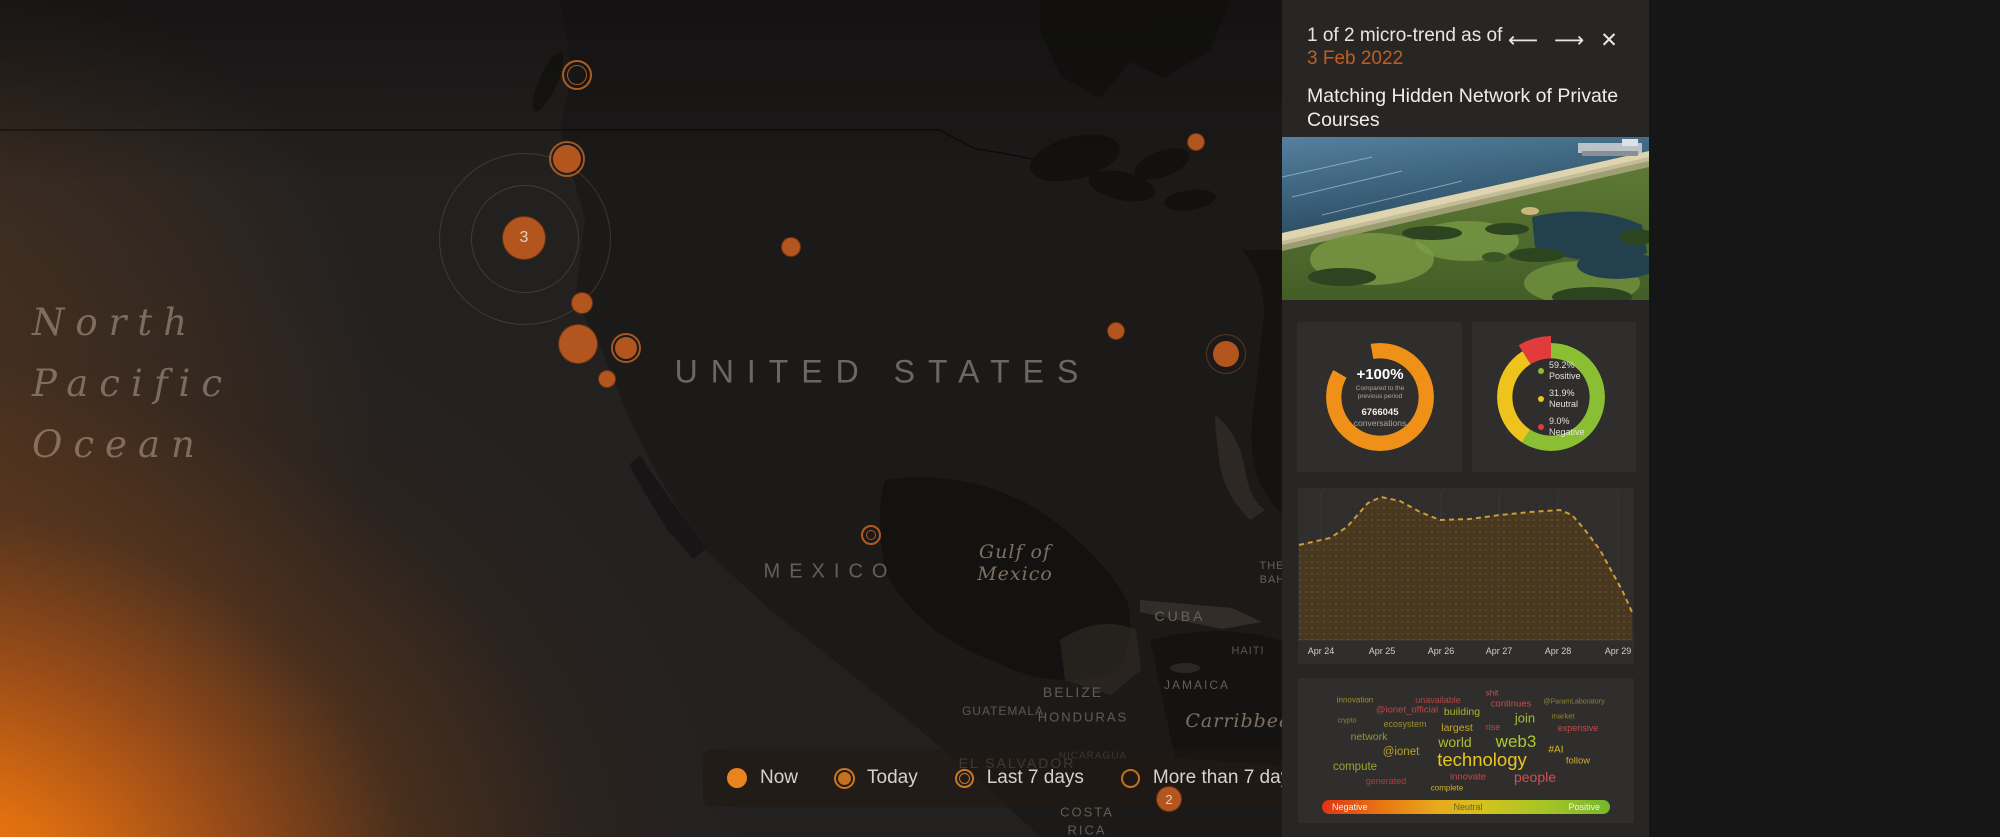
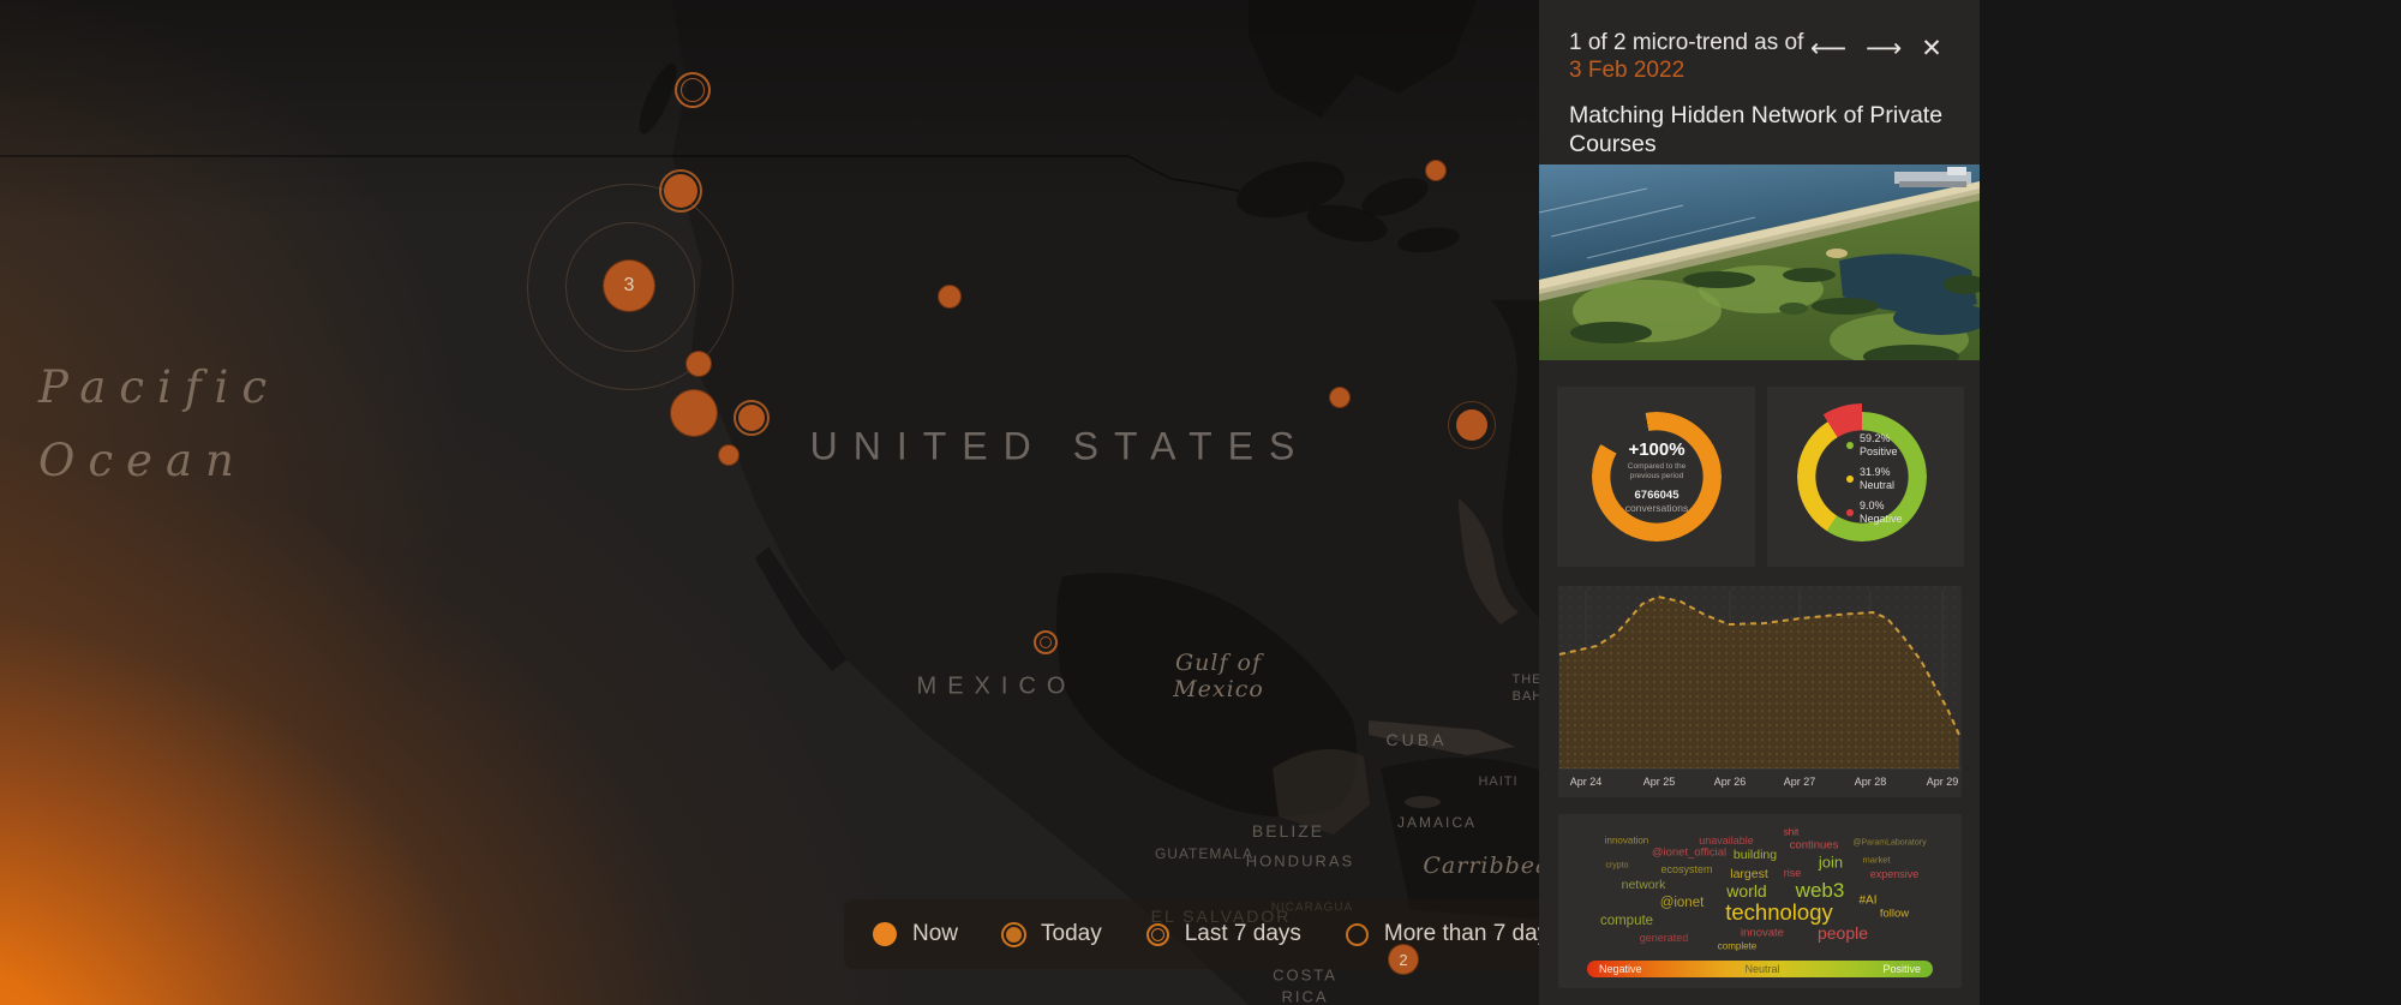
- North
  Pacific
  Ocean
  UNITED STATES
  MEXICO
  Gulf of
  Mexico
  CUBA
  THE
  HAITI
  JAMAICA
  BELIZE
  GUATEMALA
  HONDURAS
  Carribbe
  EL SALVADOR
  NICARAGUA
  COSTA
  RICA
  3
  2
  Now
  Today
  Last 7 days
  1 of 2 micro-trend as of
  3 Feb 2022
  ⟵
  ⟶
  ✕
  Matching Hidden Network of Private Courses
  +100%
  6766045
  conversations
  59.2%
  Positive
  31.9%
  Neutral
  9.0%
  Negative
  Apr 24
  Apr 25
  Apr 26
  Apr 27
  Apr 28
  Apr 29
  Negative
  Neutral
  Positive
  innovation
  unavailable
  shit
  continues
  @ionet_official
  building
  join
  market
  ecosystem
  largest
  rise
  expensive
  network
  world
  web3
  #AI
  @ionet
  technology
  follow
  compute
  generated
  innovate
  people
  complete
